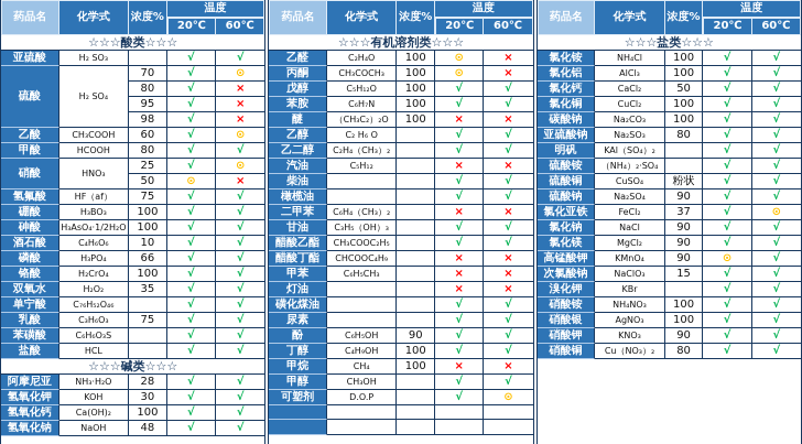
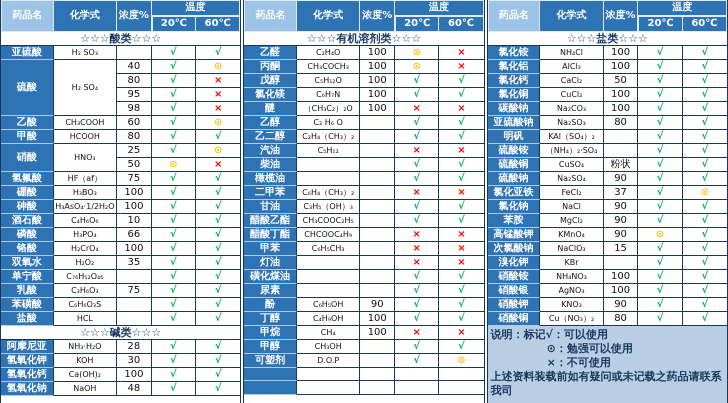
  药品名	化学式	浓度%	温度
  20℃	60℃
  ☆☆☆酸类☆☆☆
  亚硫酸	H₂ SO₃		√	√
- 硫酸	H₂ SO₄	70	√	⊙
+ 硫酸	H₂ SO₄	40	√	⊙
  80	√	×
  95	√	×
  98	√	×
  乙酸	CH₃COOH	60	√	⊙
  甲酸	HCOOH	80	√	√
  硝酸	HNO₃	25	√	⊙
  50	⊙	×
  氢氟酸	HF（af）	75	√	√
  硼酸	H₃BO₃	100	√	√
  砷酸	H₃AsO₄·1/2H₂O	100	√	√
  酒石酸	C₄H₆O₆	10	√	√
  磷酸	H₃PO₄	66	√	√
  铬酸	H₂CrO₄	100	√	√
  双氧水	H₂O₂	35	√	√
  单宁酸	C₇₆H₅₂O₄₆		√	√
  乳酸	C₃H₆O₃	75	√	√
  苯磺酸	C₆H₆O₃S		√	√
  盐酸	HCL		√	√
  ☆☆☆碱类☆☆☆
  阿摩尼亚	NH₃·H₂O	28	√	√
  氢氧化钾	KOH	30	√	√
  氢氧化钙	Ca(OH)₂	100	√	√
  氢氧化钠	NaOH	48	√	√
  药品名	化学式	浓度%	温度
  20℃	60℃
  ☆☆☆有机溶剂类☆☆☆
  乙醛	C₂H₄O	100	⊙	×
  丙酮	CH₃COCH₃	100	⊙	×
  戊醇	C₅H₁₂O	100	√	√
- 苯胺	C₆H₇N	100	√	√
+ 氯化镁	C₆H₇N	100	√	√
  醚	（CH₃C₂）₂O	100	×	×
  乙醇	C₂ H₆ O		√	√
  乙二醇	C₂H₄（CH₃）₂		√	√
  汽油	C₅H₁₂		×	×
  柴油			√	√
  橄榄油			√	√
  二甲苯	C₆H₄（CH₃）₂		×	×
  甘油	C₃H₅（OH）₃		√	√
  醋酸乙酯	CH₃COOC₂H₅		√	√
  醋酸丁酯	CHCOOC₄H₉		×	×
  甲苯	C₆H₅CH₃		×	×
  灯油			×	×
  磺化煤油			√	√
  尿素			√	√
  酚	C₆H₅OH	90	√	√
  丁醇	C₄H₉OH	100	√	√
  甲烷	CH₄	100	×	×
  甲醇	CH₃OH		√	√
  可塑剂	D.O.P		√	⊙
  药品名	化学式	浓度%	温度
  20℃	60℃
  ☆☆☆盐类☆☆☆
  氯化铵	NH₄Cl	100	√	√
  氯化铝	AlCl₃	100	√	√
  氯化钙	CaCl₂	50	√	√
  氯化铜	CuCl₂	100	√	√
  碳酸钠	Na₂CO₃	100	√	√
  亚硫酸钠	Na₂SO₃	80	√	√
  明矾	KAl（SO₄）₂		√	√
  硫酸铵	（NH₄）₂·SO₄		√	√
  硫酸铜	CuSO₄	粉状	√	√
  硫酸钠	Na₂SO₄	90	√	√
  氯化亚铁	FeCl₂	37	√	⊙
  氯化钠	NaCl	90	√	√
- 氯化镁	MgCl₂	90	√	√
+ 苯胺	MgCl₂	90	√	√
  高锰酸钾	KMnO₄	90	⊙	√
  次氯酸钠	NaClO₃	15	√	√
  溴化钾	KBr		√	√
  硝酸铵	NH₄NO₃	100	√	√
  硝酸银	AgNO₃	100	√	√
  硝酸钾	KNO₃	90	√	√
  硝酸铜	Cu（NO₃）₂	80	√	√
+ 说明：标记√：可以使用
+ ⊙：勉强可以使用
+ ×：不可使用
+ 上述资料装载前如有疑问或未记载之药品请联系我司
